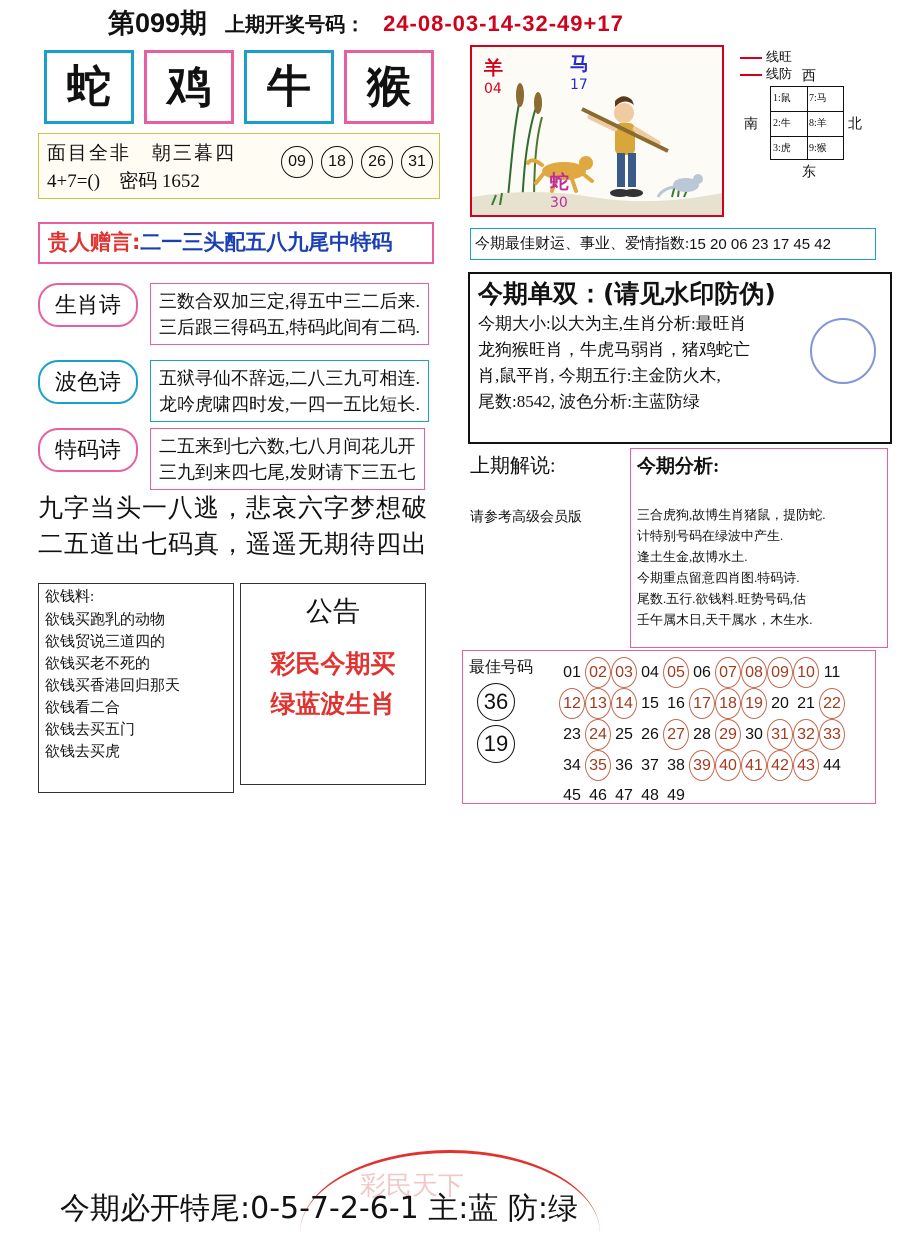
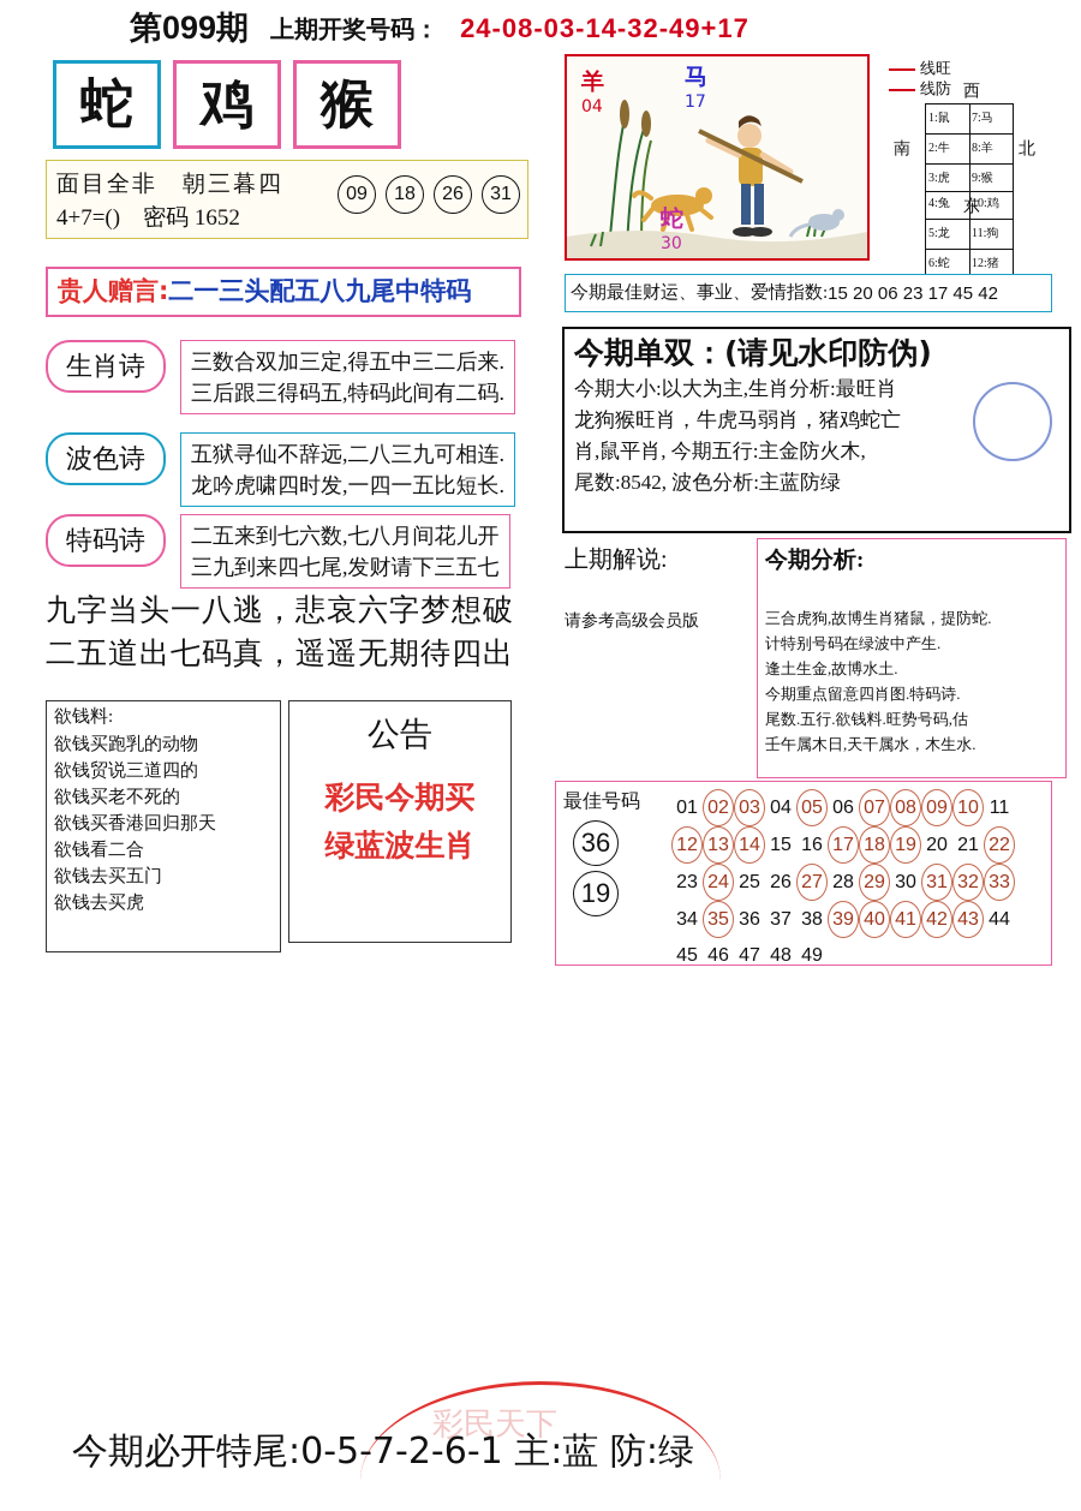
  第099期
  上期开奖号码：
  24-08-03-14-32-49+17
  蛇
  鸡
- 牛
  猴
  面目全非 朝三暮四
  4+7=() 密码 1652
  09
  18
  26
  31
  贵人赠言:
  二一三头配五八九尾中特码
  生肖诗
  三数合双加三定,得五中三二后来.
  三后跟三得码五,特码此间有二码.
  波色诗
  五狱寻仙不辞远,二八三九可相连.
  龙吟虎啸四时发,一四一五比短长.
  特码诗
  二五来到七六数,七八月间花儿开
  三九到来四七尾,发财请下三五七
  九字当头一八逃，悲哀六字梦想破
  二五道出七码真，遥遥无期待四出
  欲钱料:
  欲钱买跑乳的动物
  欲钱贸说三道四的
  欲钱买老不死的
  欲钱买香港回归那天
  欲钱看二合
  欲钱去买五门
  欲钱去买虎
  公告
  彩民今期买
  绿蓝波生肖
  羊
  04
  马
  17
  蛇
  30
  线旺
  线防
  西
  南
  北
  东
  1:鼠
  2:牛
  3:虎
  7:马
  8:羊
  9:猴
+ 4:兔
+ 5:龙
+ 6:蛇
+ 10:鸡
+ 11:狗
+ 12:猪
  今期最佳财运、事业、爱情指数:
  15 20 06 23 17 45 42
  今期单双：(请见水印防伪)
  今期大小:以大为主,生肖分析:最旺肖
  龙狗猴旺肖，牛虎马弱肖，猪鸡蛇亡
  肖,鼠平肖, 今期五行:主金防火木,
  尾数:8542, 波色分析:主蓝防绿
  上期解说:
  请参考高级会员版
  今期分析:
  三合虎狗,故博生肖猪鼠，提防蛇.
  计特别号码在绿波中产生.
  逢土生金,故博水土.
  今期重点留意四肖图.特码诗.
  尾数.五行.欲钱料.旺势号码,估
  壬午属木日,天干属水，木生水.
  最佳号码
  36
  19
  01 02 03 04 05 06 07 08 09 10 1112 13 14 15 16 17 18 19 20 21 2223 24 25 26 27 28 29 30 31 32 3334 35 36 37 38 39 40 41 42 43 4445 46 47 48 49
  彩民天下
  今期必开特尾:0-5-7-2-6-1 主:蓝 防:绿
